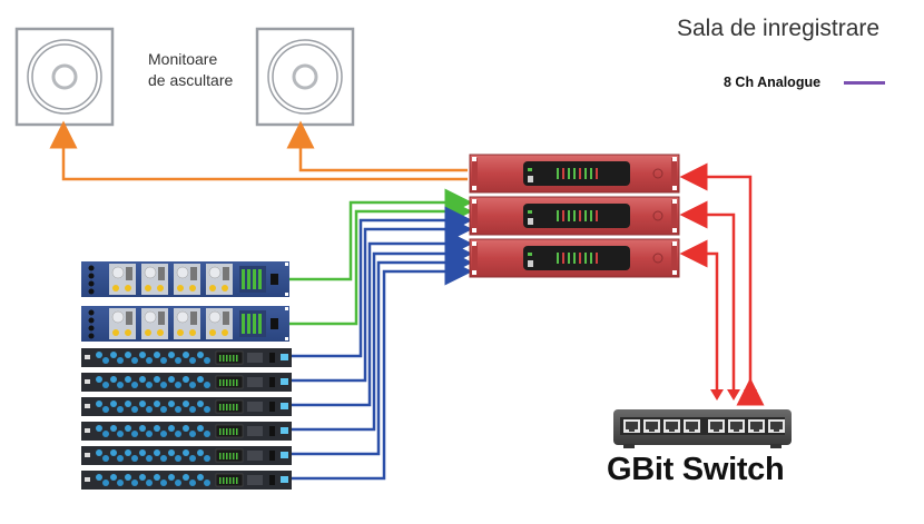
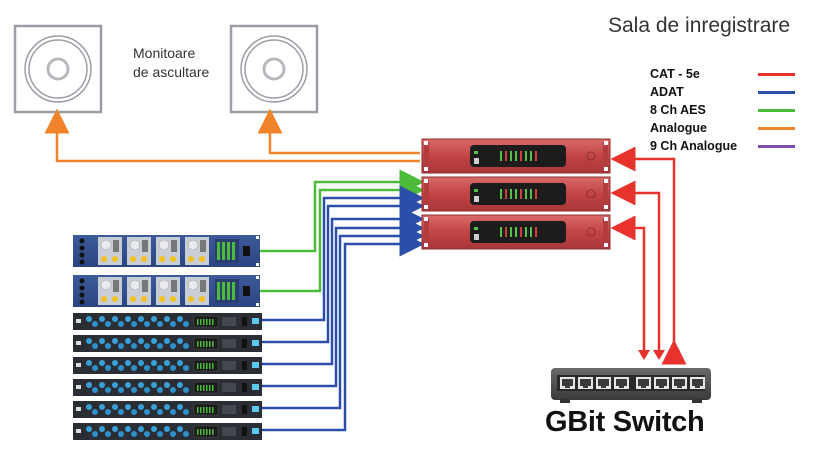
  Sala de inregistrare
  Monitoare
  de ascultare
+ CAT - 5e
+ ADAT
+ 8 Ch AES
+ Analogue
- 8 Ch Analogue
+ 9 Ch Analogue
  GBit Switch
